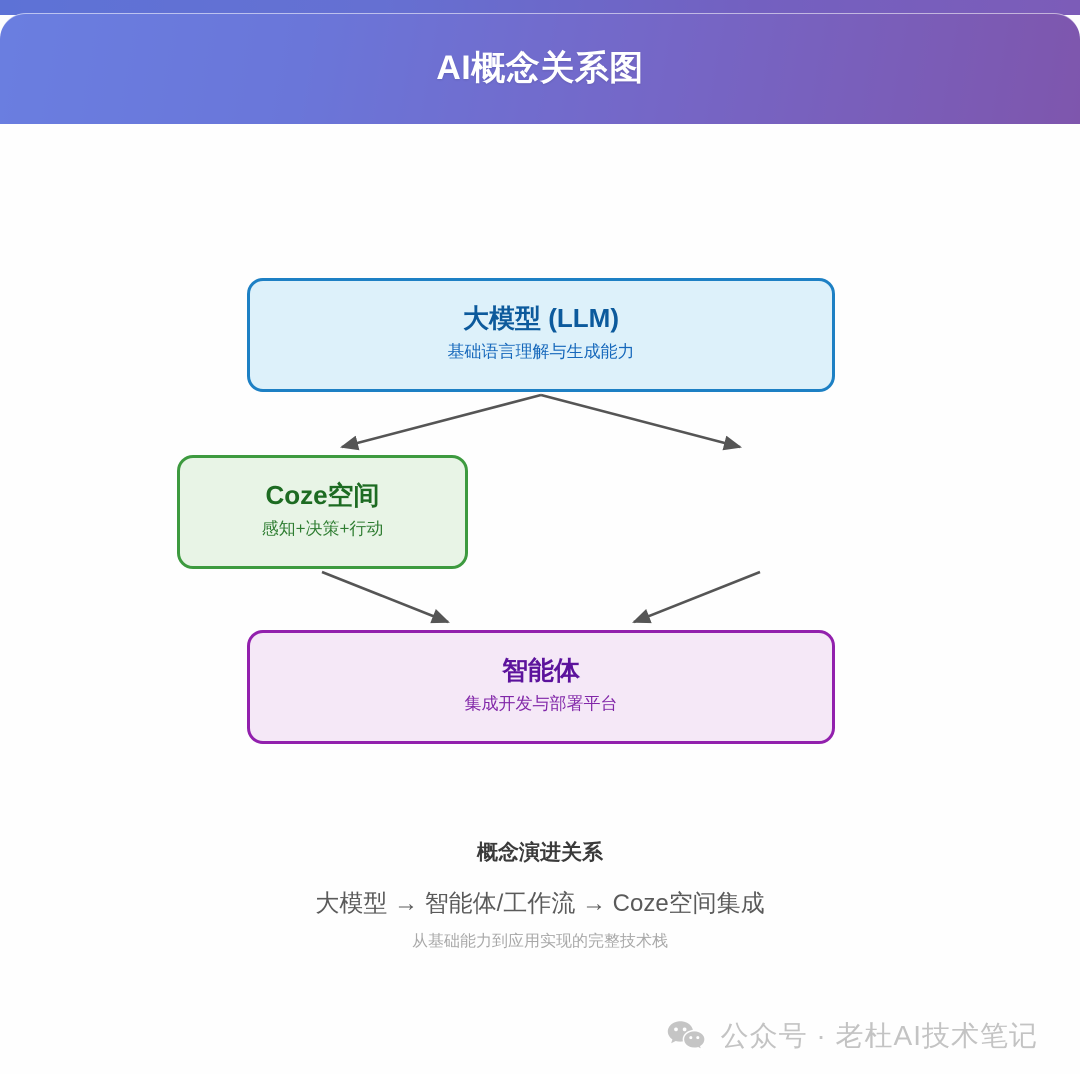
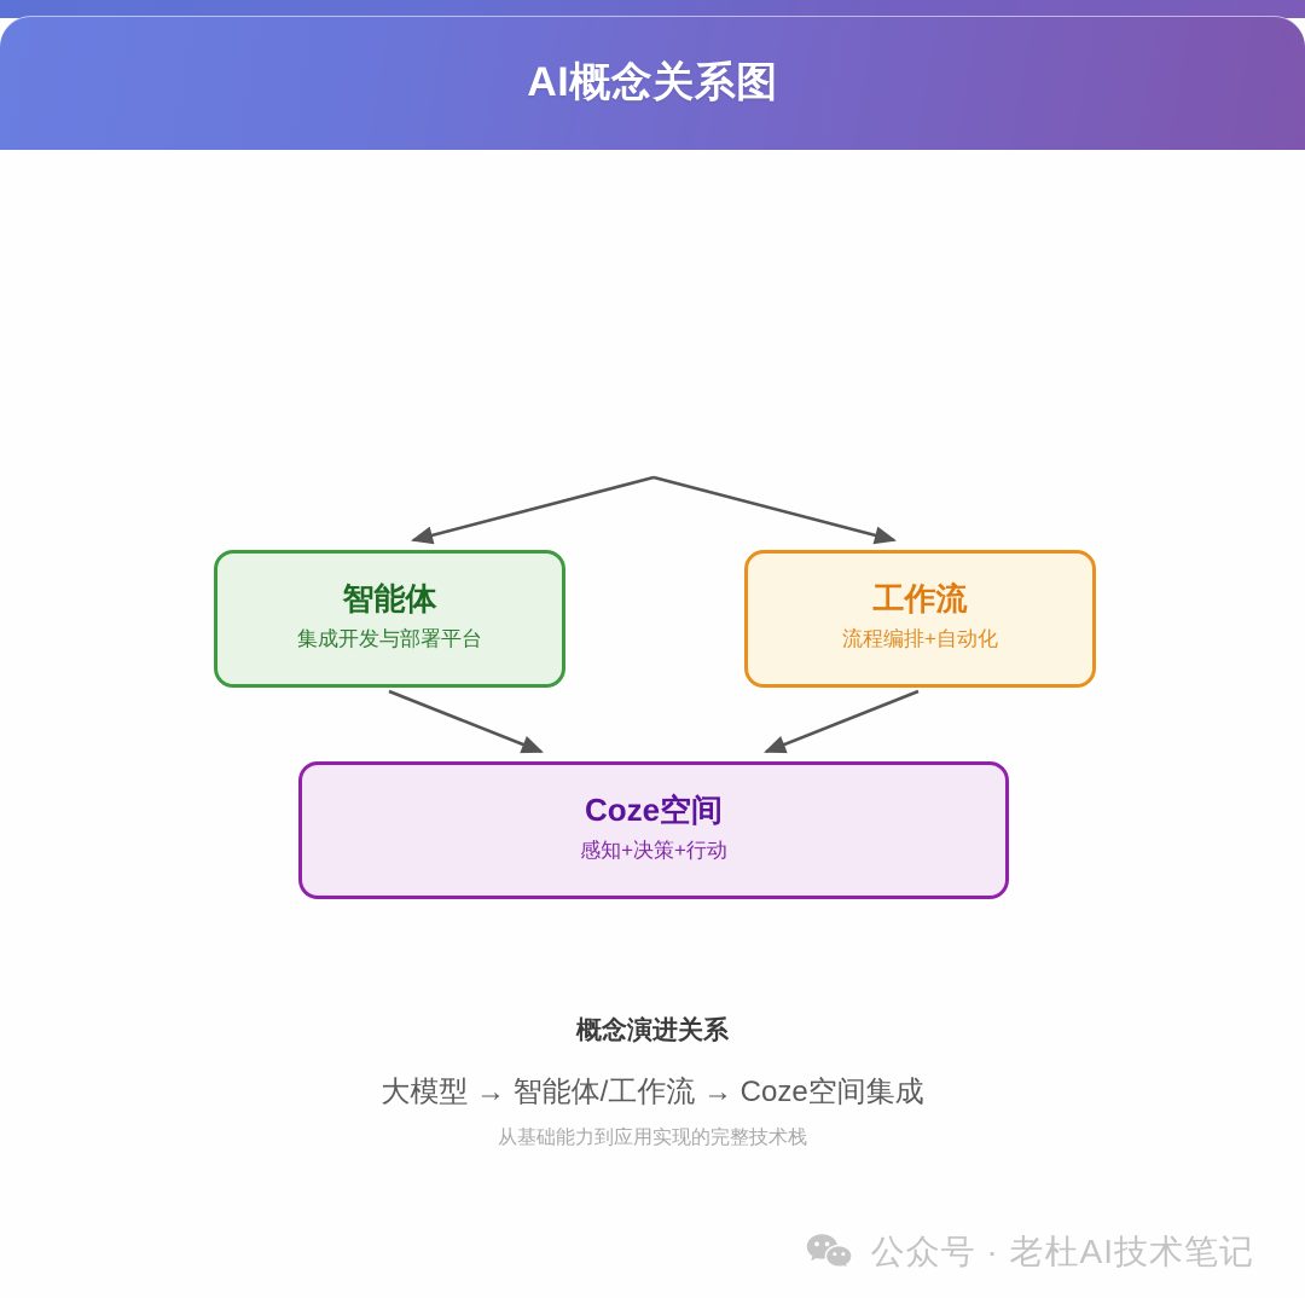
  AI概念关系图
- 大模型 (LLM)
- 基础语言理解与生成能力
- Coze空间
+ 智能体
- 感知+决策+行动
+ 集成开发与部署平台
+ 工作流
+ 流程编排+自动化
- 智能体
+ Coze空间
- 集成开发与部署平台
+ 感知+决策+行动
  概念演进关系
  大模型 → 智能体/工作流 → Coze空间集成
  从基础能力到应用实现的完整技术栈
  公众号 · 老杜AI技术笔记
